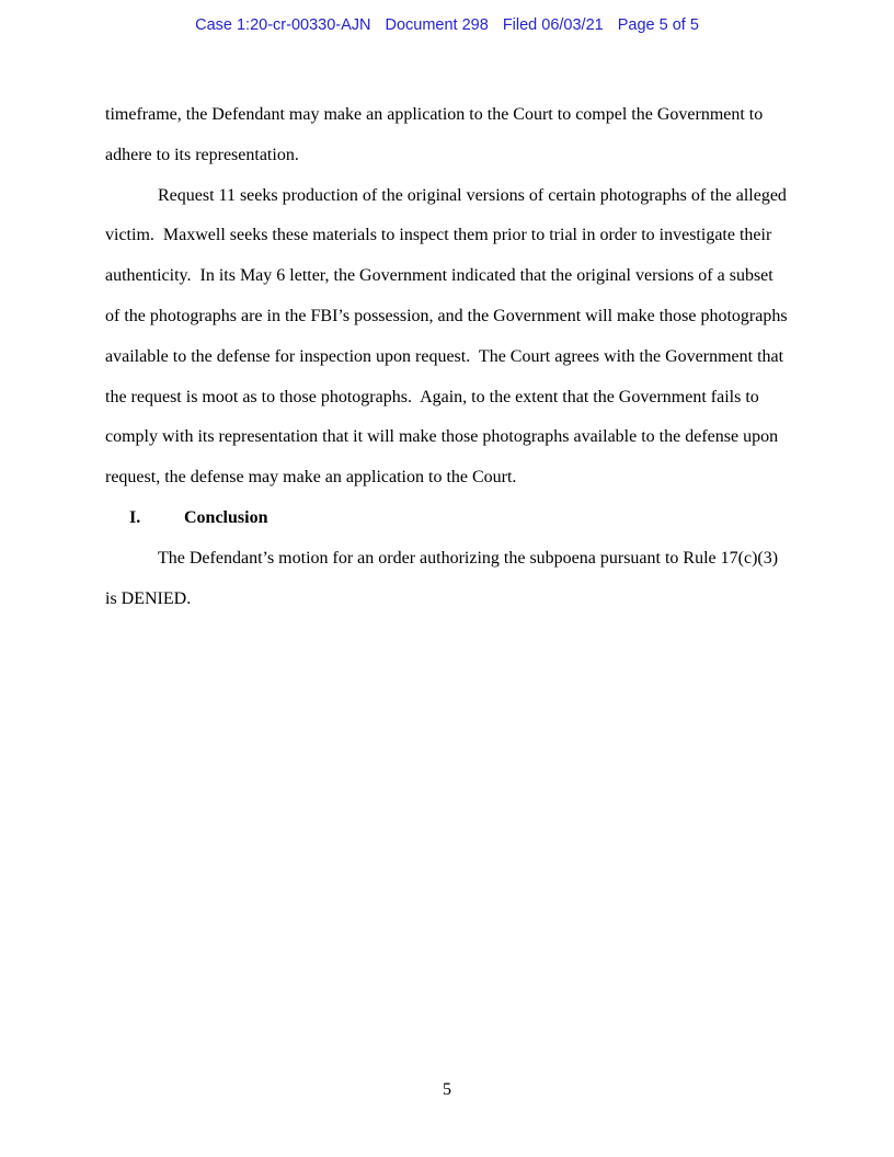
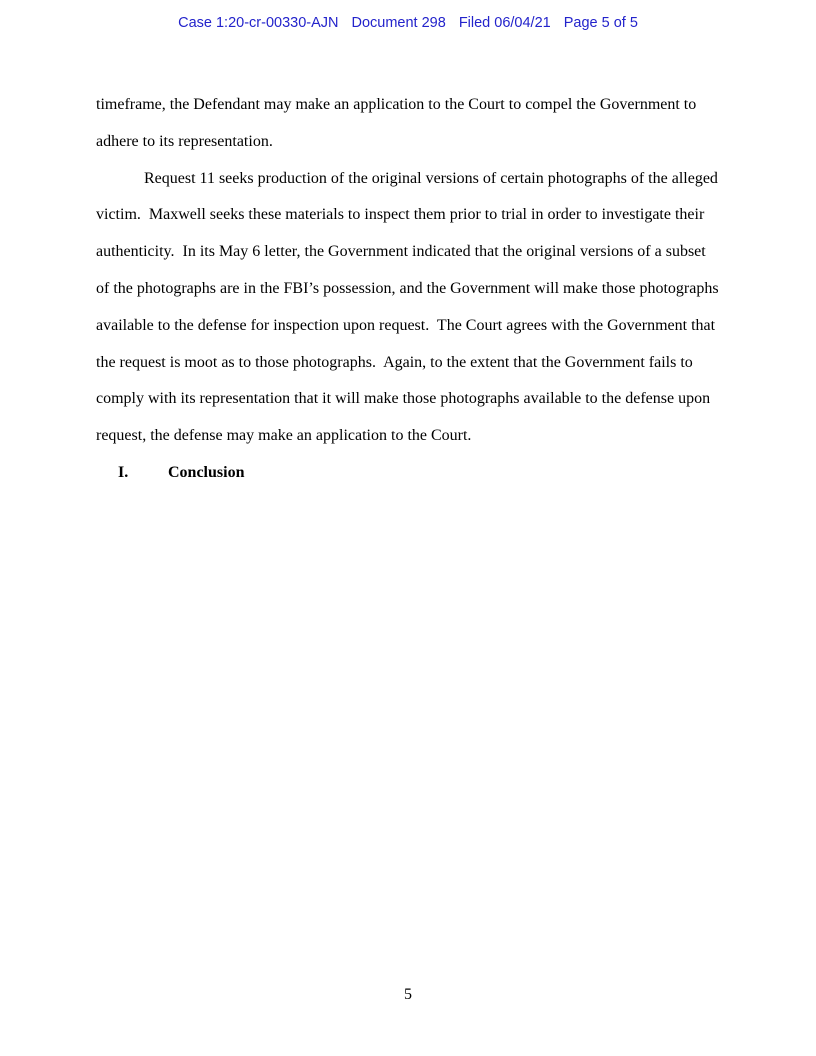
  Case 1:20-cr-00330-AJN
  Document 298
- Filed 06/03/21
+ Filed 06/04/21
  Page 5 of 5
  timeframe, the Defendant may make an application to the Court to compel the Government to adhere to its representation.
  Request 11 seeks production of the original versions of certain photographs of the alleged victim. Maxwell seeks these materials to inspect them prior to trial in order to investigate their authenticity. In its May 6 letter, the Government indicated that the original versions of a subset of the photographs are in the FBI’s possession, and the Government will make those photographs available to the defense for inspection upon request. The Court agrees with the Government that the request is moot as to those photographs. Again, to the extent that the Government fails to comply with its representation that it will make those photographs available to the defense upon request, the defense may make an application to the Court.
  I. Conclusion
- The Defendant’s motion for an order authorizing the subpoena pursuant to Rule 17(c)(3) is DENIED.
  5
